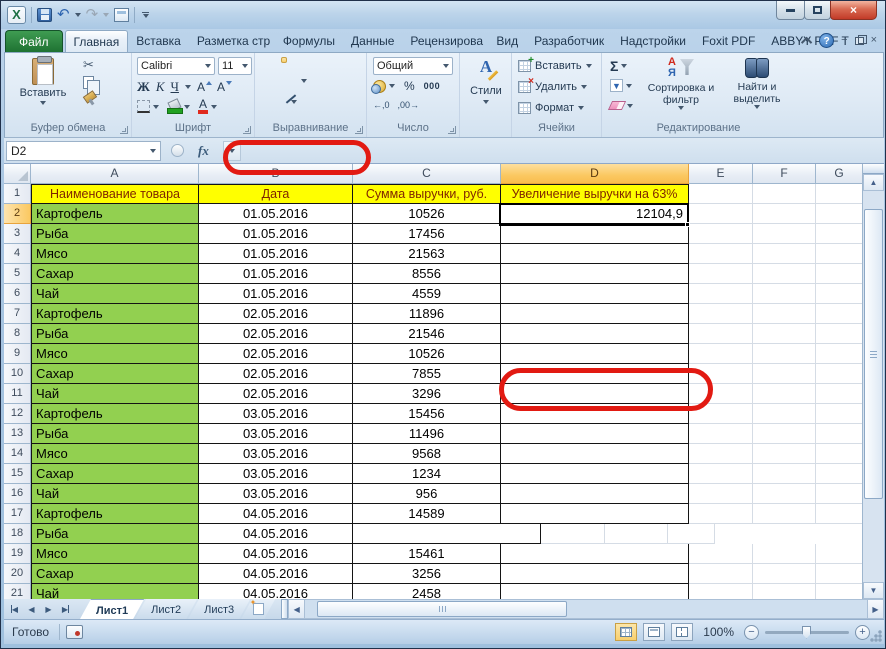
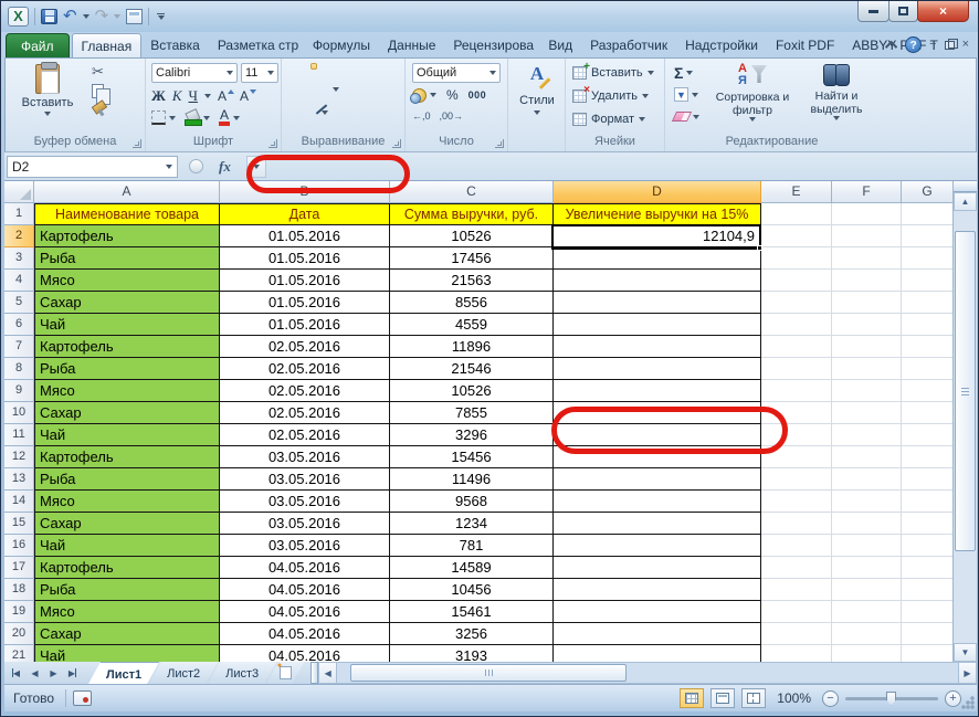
  X
  ↶
  ↷
  ×
  Файл
  Главная
  Вставка
  Разметка стр
  Формулы
  Данные
  Рецензирова
  Вид
  Разработчик
  Надстройки
  Foxit PDF
  ABBYYF T
  ?
  −
  ×
  Вставить
  ✂
  Буфер обмена
  Calibri
  11
  Ж
  К
  Ч
  А
  А
  А
  Шрифт
  Выравнивание
  Общий
  %
  000
  ←,0
  ,00→
  Число
  А
  Стили
  Вставить
  Удалить
  Формат
  Ячейки
  Σ
  ▼
  А
  Я
  Сортировка и фильтр
  Найти и выделить
  Редактирование
  D2
  fx
  A
  B
  C
  D
  E
  F
  G
  1
  Наименование товара
  Дата
  Сумма выручки, руб.
- Увеличение выручки на 63%
+ Увеличение выручки на 15%
  2
  Картофель
  01.05.2016
  10526
  12104,9
  3
  Рыба
  01.05.2016
  17456
  4
  Мясо
  01.05.2016
  21563
  5
  Сахар
  01.05.2016
  8556
  6
  Чай
  01.05.2016
  4559
  7
  Картофель
  02.05.2016
  11896
  8
  Рыба
  02.05.2016
  21546
  9
  Мясо
  02.05.2016
  10526
  10
  Сахар
  02.05.2016
  7855
  11
  Чай
  02.05.2016
  3296
  12
  Картофель
  03.05.2016
  15456
  13
  Рыба
  03.05.2016
  11496
  14
  Мясо
  03.05.2016
  9568
  15
  Сахар
  03.05.2016
  1234
  16
  Чай
  03.05.2016
- 956
+ 781
  17
  Картофель
  04.05.2016
  14589
  18
  Рыба
  04.05.2016
+ 10456
  19
  Мясо
  04.05.2016
  15461
  20
  Сахар
  04.05.2016
  3256
  21
  Чай
  04.05.2016
- 2458
+ 3193
  ▲
  ▼
  ◀
  ◀
  ▶
  ▶
  Лист1
  Лист2
  Лист3
  ◀
  ▶
  Готово
  100%
  −
  +
